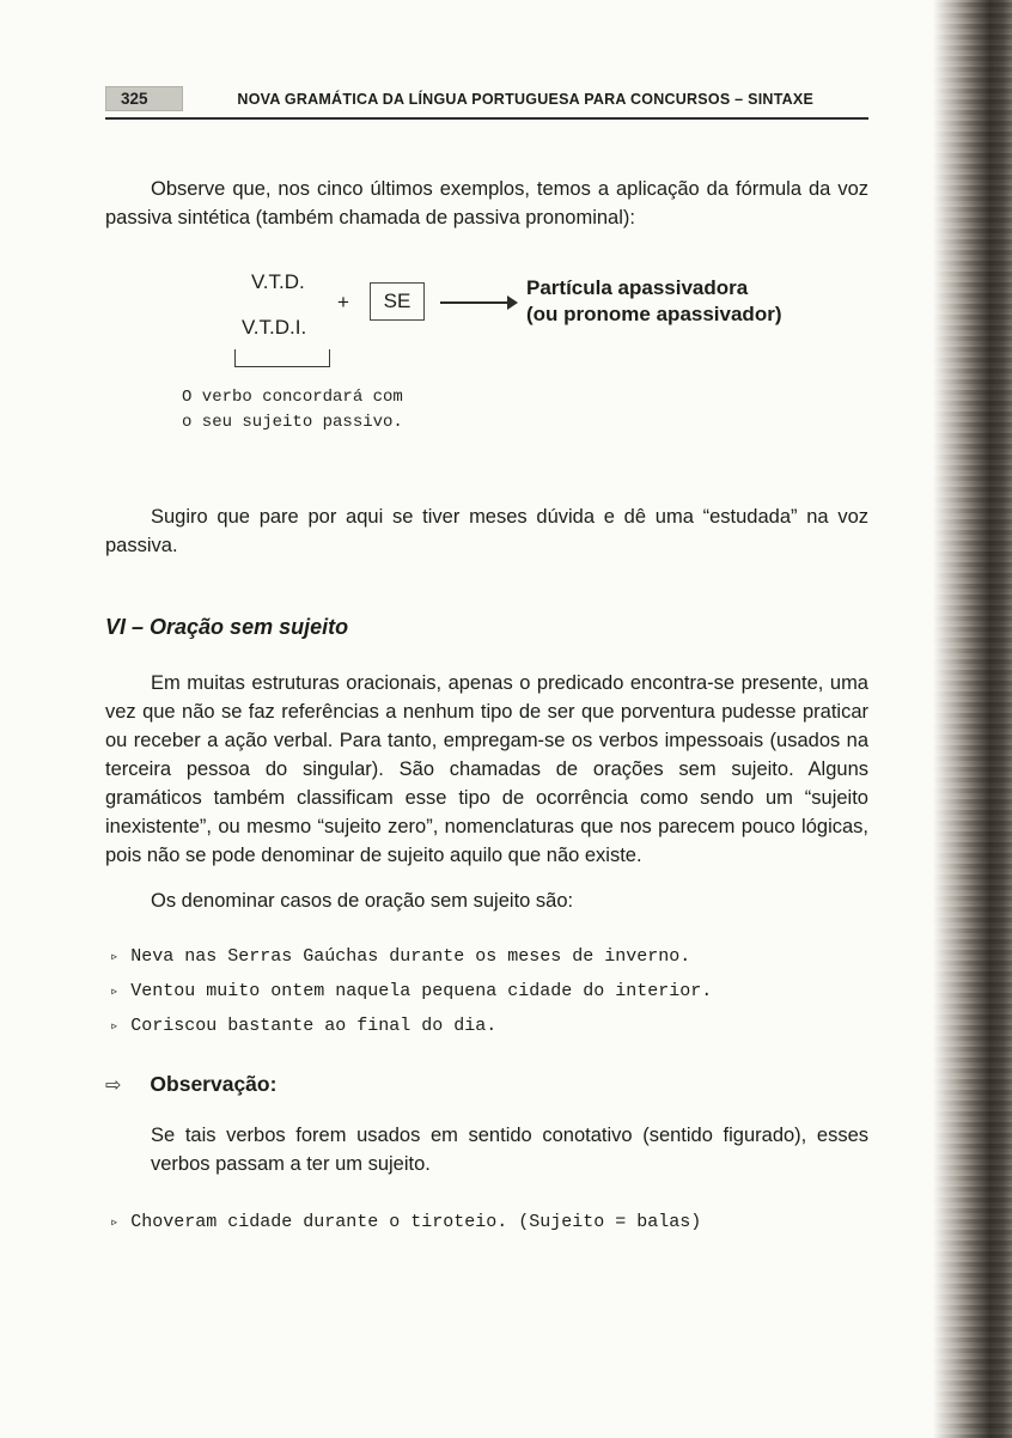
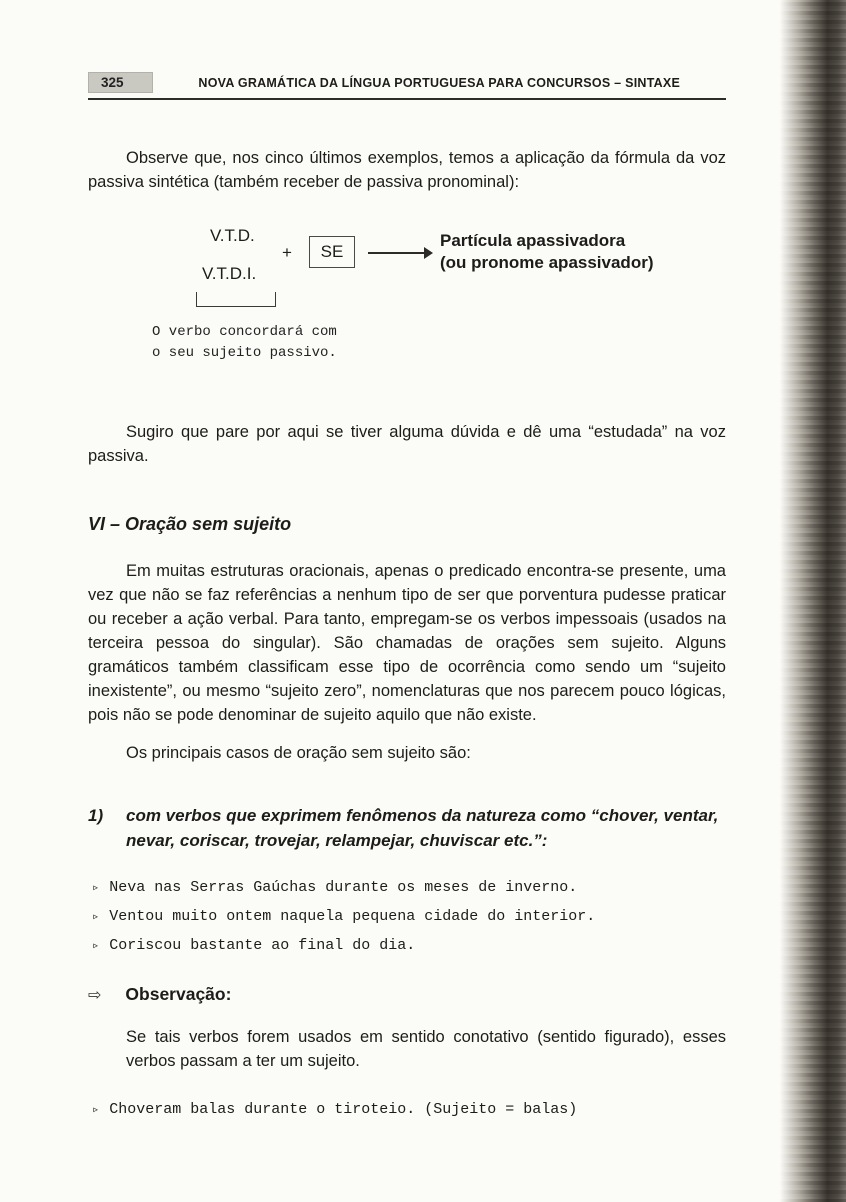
  325
  NOVA GRAMÁTICA DA LÍNGUA PORTUGUESA PARA CONCURSOS – SINTAXE
- Observe que, nos cinco últimos exemplos, temos a aplicação da fórmula da voz passiva sintética (também chamada de passiva pronominal):
+ Observe que, nos cinco últimos exemplos, temos a aplicação da fórmula da voz passiva sintética (também receber de passiva pronominal):
  V.T.D.
  V.T.D.I.
  +
  SE
  Partícula apassivadora
  (ou pronome apassivador)
  O verbo concordará com
  o seu sujeito passivo.
- Sugiro que pare por aqui se tiver meses dúvida e dê uma “estudada” na voz passiva.
+ Sugiro que pare por aqui se tiver alguma dúvida e dê uma “estudada” na voz passiva.
  VI – Oração sem sujeito
  Em muitas estruturas oracionais, apenas o predicado encontra-se presente, uma vez que não se faz referências a nenhum tipo de ser que porventura pudesse praticar ou receber a ação verbal. Para tanto, empregam-se os verbos impessoais (usados na terceira pessoa do singular). São chamadas de orações sem sujeito. Alguns gramáticos também classificam esse tipo de ocorrência como sendo um “sujeito inexistente”, ou mesmo “sujeito zero”, nomenclaturas que nos parecem pouco lógicas, pois não se pode denominar de sujeito aquilo que não existe.
- Os denominar casos de oração sem sujeito são:
+ Os principais casos de oração sem sujeito são:
+ 1)
+ com verbos que exprimem fenômenos da natureza como “chover, ventar, nevar, coriscar, trovejar, relampejar, chuviscar etc.”:
  ▹
  Neva nas Serras Gaúchas durante os meses de inverno.
  ▹
  Ventou muito ontem naquela pequena cidade do interior.
  ▹
  Coriscou bastante ao final do dia.
  ⇨
  Observação:
  Se tais verbos forem usados em sentido conotativo (sentido figurado), esses verbos passam a ter um sujeito.
  ▹
- Choveram cidade durante o tiroteio. (Sujeito = balas)
+ Choveram balas durante o tiroteio. (Sujeito = balas)
